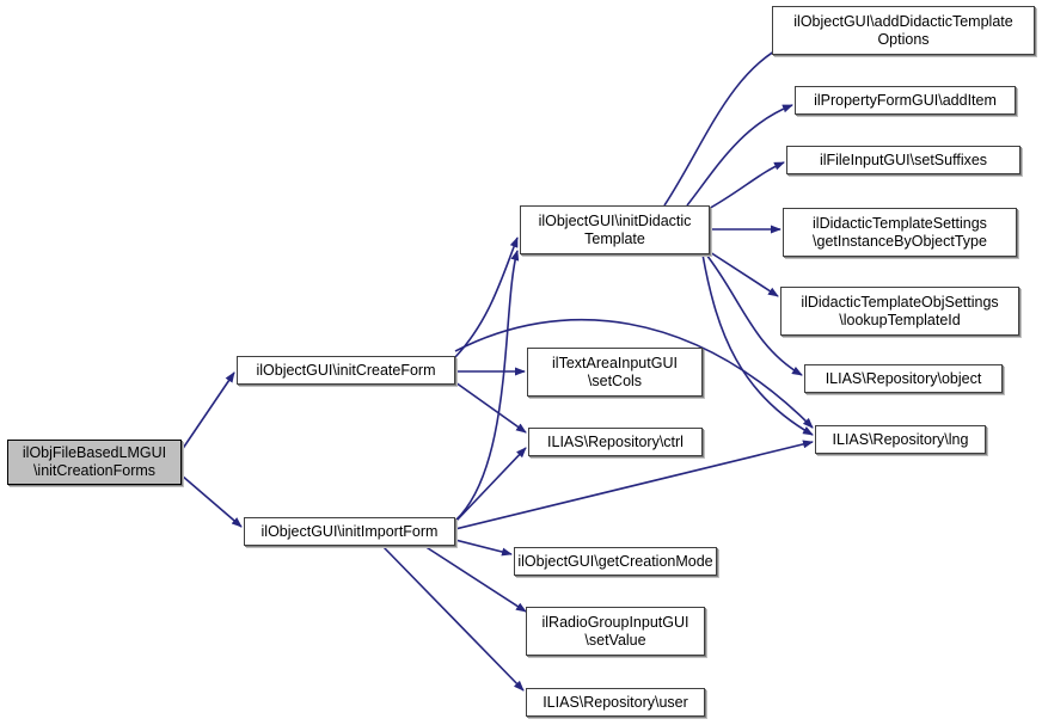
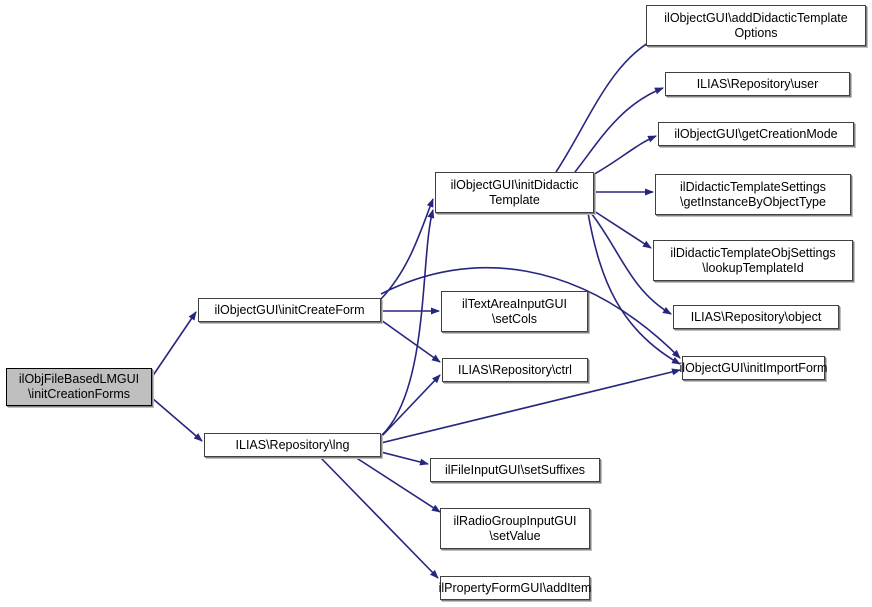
  ilObjFileBasedLMGUI
  \initCreationForms
  ilObjectGUI\initCreateForm
- ilObjectGUI\initImportForm
+ ILIAS\Repository\lng
  ilObjectGUI\initDidactic
  Template
  ilTextAreaInputGUI
  \setCols
  ILIAS\Repository\ctrl
- ilObjectGUI\getCreationMode
+ ilFileInputGUI\setSuffixes
  ilRadioGroupInputGUI
  \setValue
- ILIAS\Repository\user
+ ilPropertyFormGUI\addItem
  ilObjectGUI\addDidacticTemplate
  Options
- ilPropertyFormGUI\addItem
+ ILIAS\Repository\user
- ilFileInputGUI\setSuffixes
+ ilObjectGUI\getCreationMode
  ilDidacticTemplateSettings
  \getInstanceByObjectType
  ilDidacticTemplateObjSettings
  \lookupTemplateId
  ILIAS\Repository\object
- ILIAS\Repository\lng
+ ilObjectGUI\initImportForm
